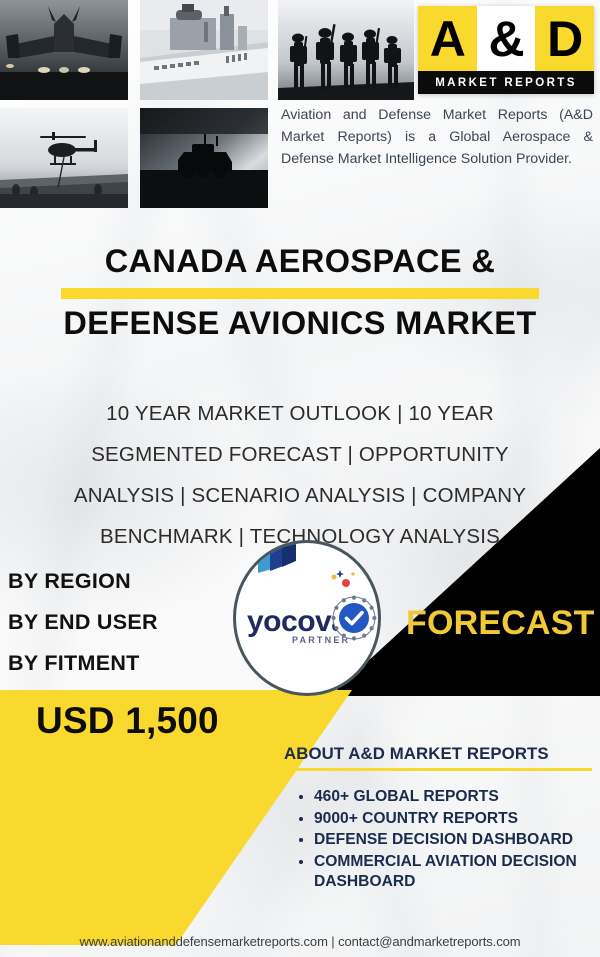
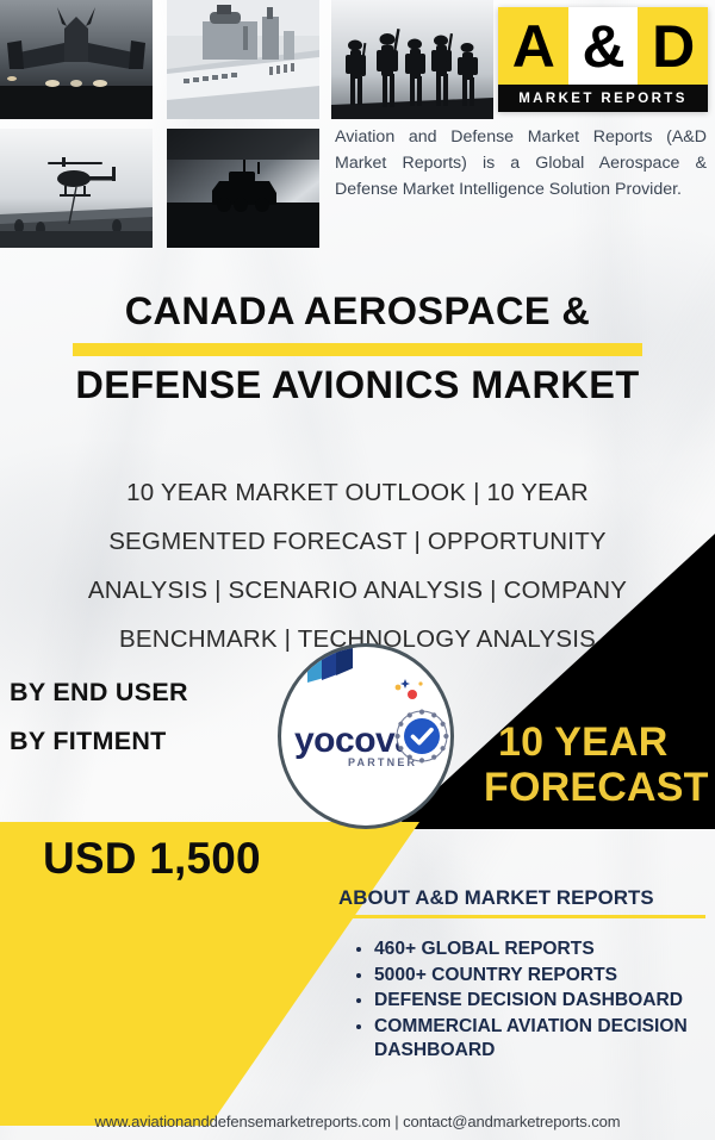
  A
  &
  D
  MARKET REPORTS
  Aviation and Defense Market Reports (A&D Market Reports) is a Global Aerospace & Defense Market Intelligence Solution Provider.
  CANADA AEROSPACE &
  DEFENSE AVIONICS MARKET
  10 YEAR MARKET OUTLOOK | 10 YEAR SEGMENTED FORECAST | OPPORTUNITY ANALYSIS | SCENARIO ANALYSIS | COMPANY BENCHMARK | TECHNOLOGY ANALYSIS
- BY REGION
  BY END USER
  BY FITMENT
  yocov
  PARTNER
+ 10 YEAR
  FORECAST
  USD 1,500
  ABOUT A&D MARKET REPORTS
  460+ GLOBAL REPORTS
- 9000+ COUNTRY REPORTS
+ 5000+ COUNTRY REPORTS
  DEFENSE DECISION DASHBOARD
  COMMERCIAL AVIATION DECISION DASHBOARD
  www.aviationanddefensemarketreports.com | contact@andmarketreports.com
